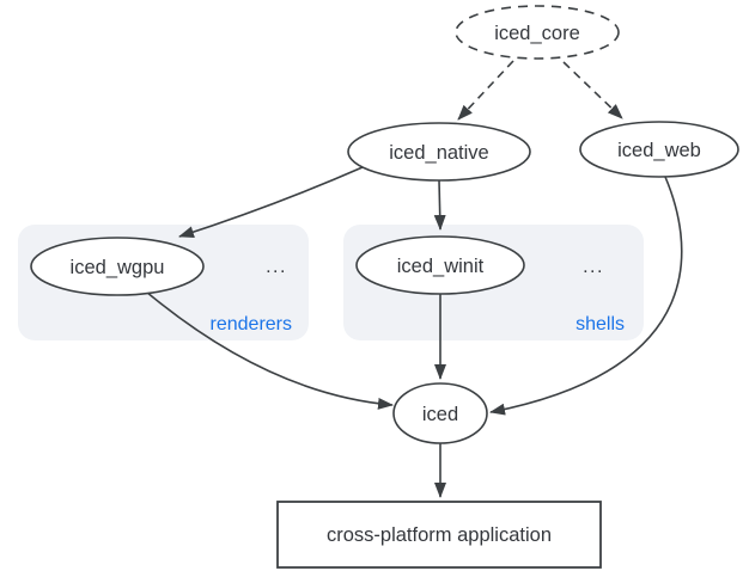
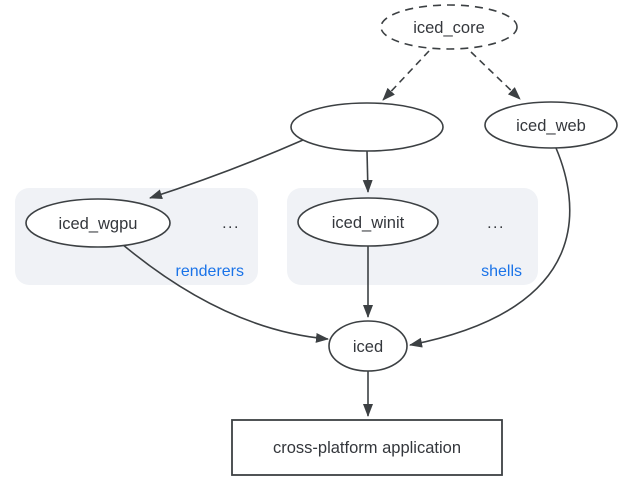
  iced_core
- iced_native
  iced_web
  iced_wgpu
  ...
  renderers
  iced_winit
  ...
  shells
  iced
  cross-platform application
